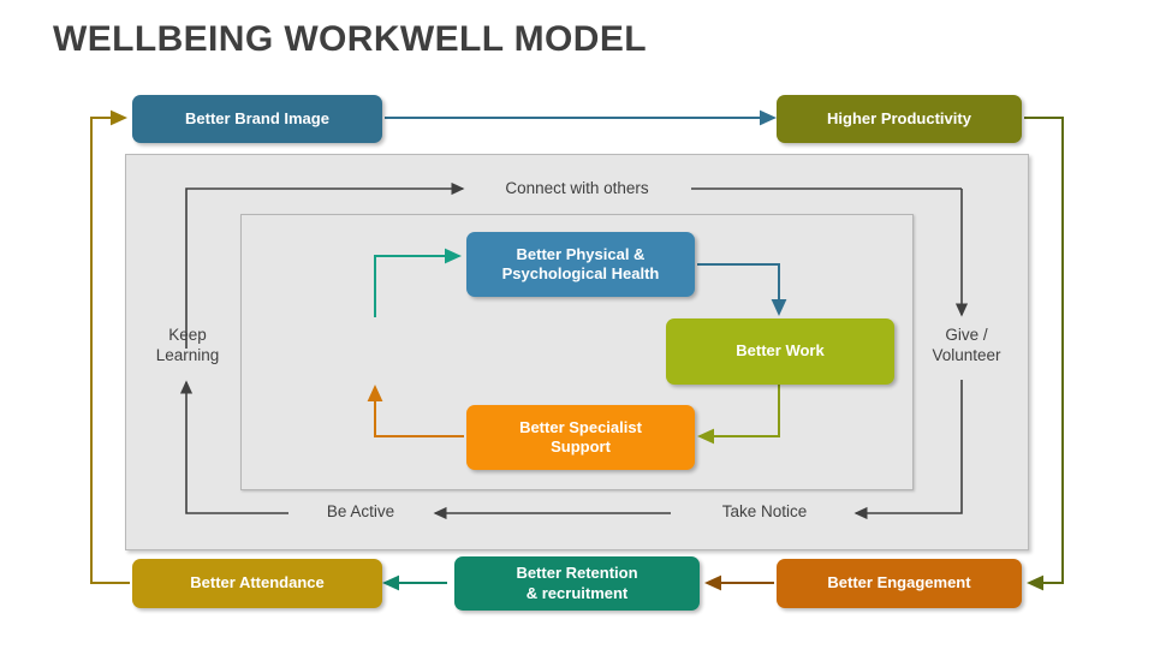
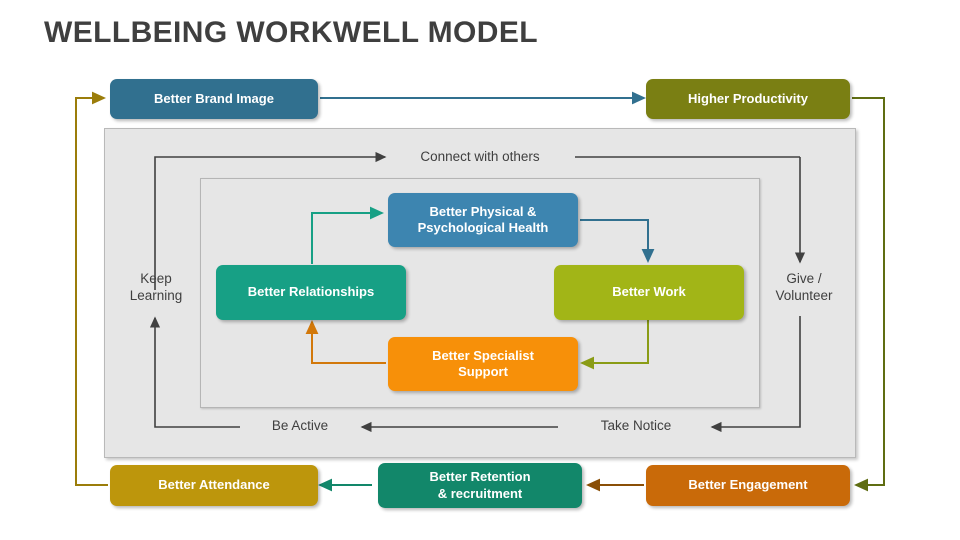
  WELLBEING WORKWELL MODEL
  Better Brand Image
  Higher Productivity
  Better Attendance
  Better Retention
  & recruitment
  Better Engagement
  Better Physical &
  Psychological Health
+ Better Relationships
  Better Work
  Better Specialist
  Support
  Connect with others
  Keep
  Learning
  Give /
  Volunteer
  Be Active
  Take Notice
